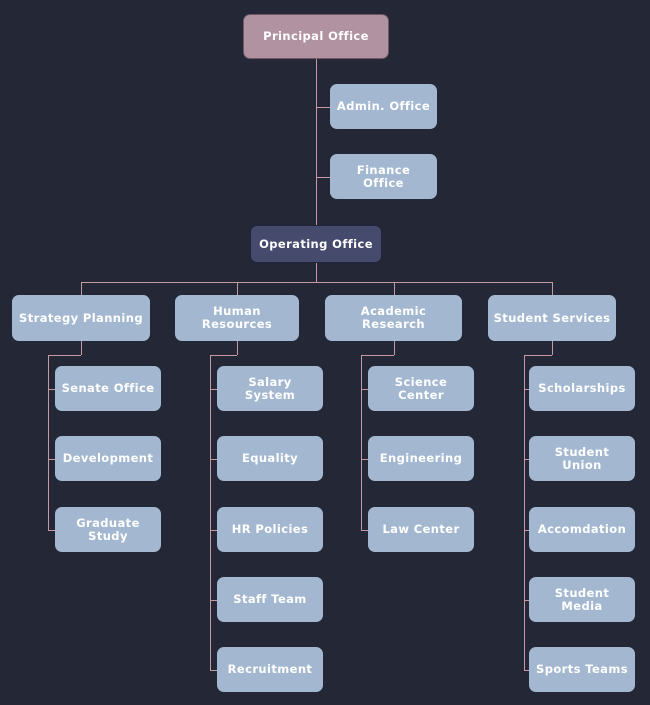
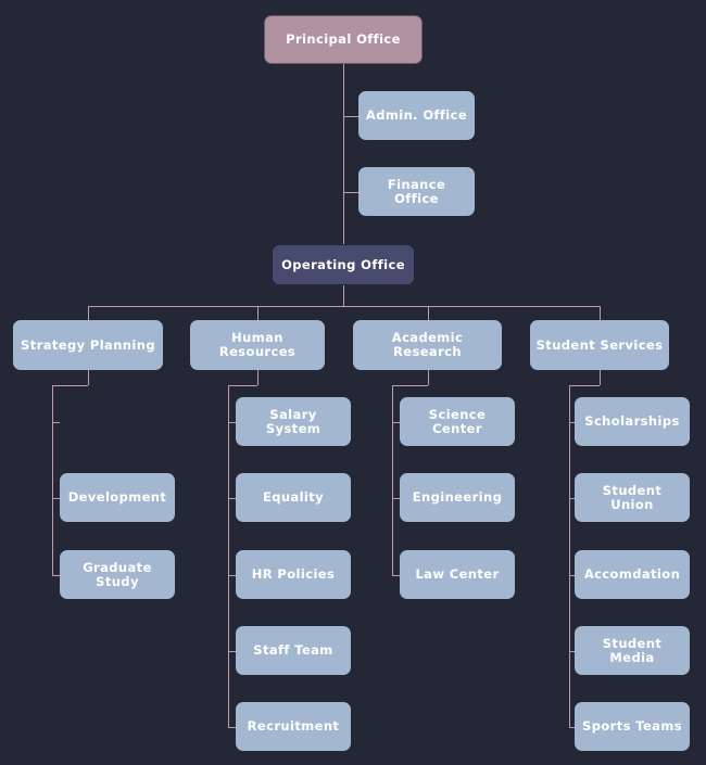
  Principal Office
  Admin. Office
  Finance Office
  Operating Office
  Strategy Planning
- Senate Office
  Development
  Graduate Study
  Human Resources
  Salary System
  Equality
  HR Policies
  Staff Team
  Recruitment
  Academic Research
  Science Center
  Engineering
  Law Center
  Student Services
  Scholarships
  Student Union
  Accomdation
  Student Media
  Sports Teams
